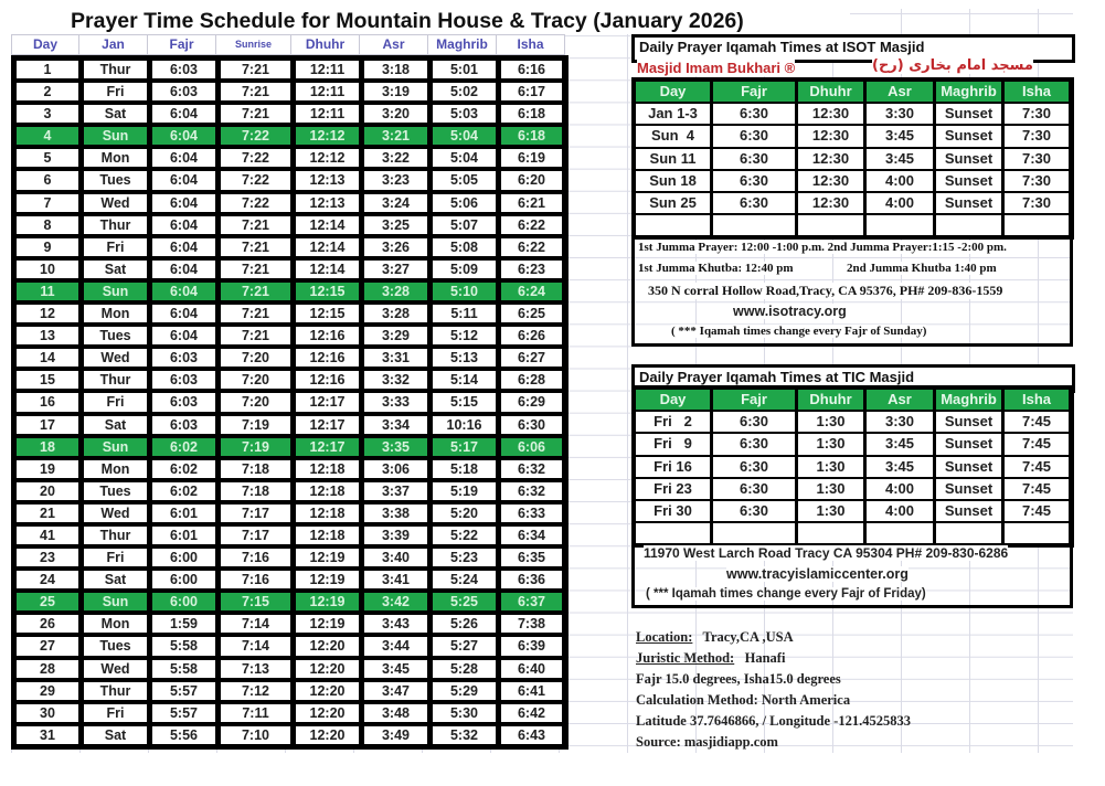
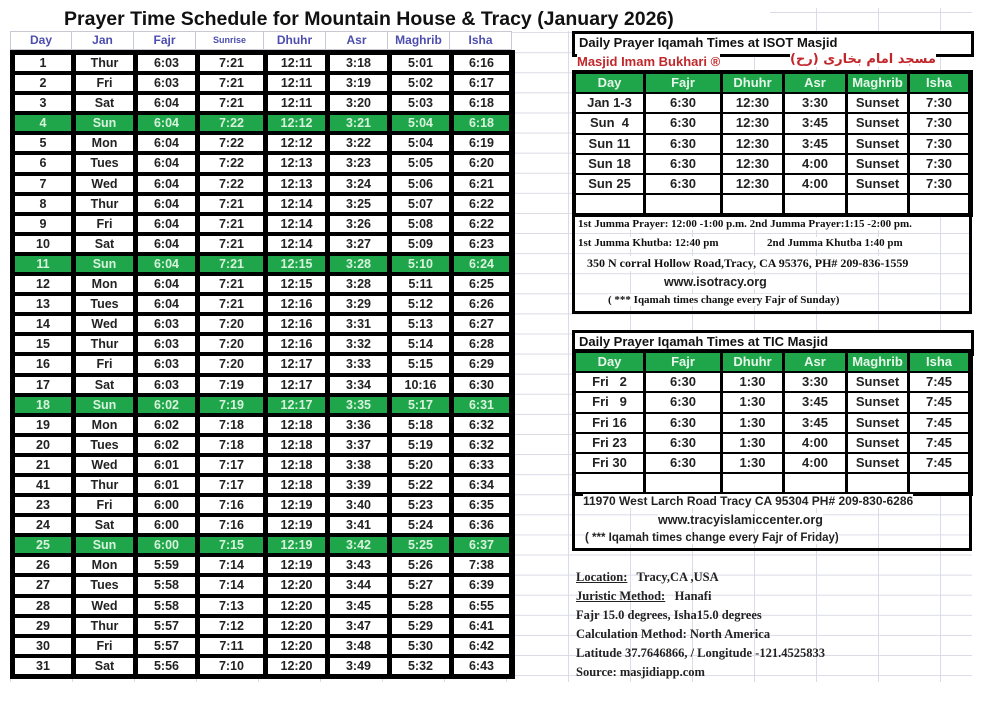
  Prayer Time Schedule for Mountain House & Tracy (January 2026)
  Day
  Jan
  Fajr
  Sunrise
  Dhuhr
  Asr
  Maghrib
  Isha
  1
  Thur
  6:03
  7:21
  12:11
  3:18
  5:01
  6:16
  2
  Fri
  6:03
  7:21
  12:11
  3:19
  5:02
  6:17
  3
  Sat
  6:04
  7:21
  12:11
  3:20
  5:03
  6:18
  4
  Sun
  6:04
  7:22
  12:12
  3:21
  5:04
  6:18
  5
  Mon
  6:04
  7:22
  12:12
  3:22
  5:04
  6:19
  6
  Tues
  6:04
  7:22
  12:13
  3:23
  5:05
  6:20
  7
  Wed
  6:04
  7:22
  12:13
  3:24
  5:06
  6:21
  8
  Thur
  6:04
  7:21
  12:14
  3:25
  5:07
  6:22
  9
  Fri
  6:04
  7:21
  12:14
  3:26
  5:08
  6:22
  10
  Sat
  6:04
  7:21
  12:14
  3:27
  5:09
  6:23
  11
  Sun
  6:04
  7:21
  12:15
  3:28
  5:10
  6:24
  12
  Mon
  6:04
  7:21
  12:15
  3:28
  5:11
  6:25
  13
  Tues
  6:04
  7:21
  12:16
  3:29
  5:12
  6:26
  14
  Wed
  6:03
  7:20
  12:16
  3:31
  5:13
  6:27
  15
  Thur
  6:03
  7:20
  12:16
  3:32
  5:14
  6:28
  16
  Fri
  6:03
  7:20
  12:17
  3:33
  5:15
  6:29
  17
  Sat
  6:03
  7:19
  12:17
  3:34
  10:16
  6:30
  18
  Sun
  6:02
  7:19
  12:17
  3:35
  5:17
- 6:06
+ 6:31
  19
  Mon
  6:02
  7:18
  12:18
- 3:06
+ 3:36
  5:18
  6:32
  20
  Tues
  6:02
  7:18
  12:18
  3:37
  5:19
  6:32
  21
  Wed
  6:01
  7:17
  12:18
  3:38
  5:20
  6:33
  41
  Thur
  6:01
  7:17
  12:18
  3:39
  5:22
  6:34
  23
  Fri
  6:00
  7:16
  12:19
  3:40
  5:23
  6:35
  24
  Sat
  6:00
  7:16
  12:19
  3:41
  5:24
  6:36
  25
  Sun
  6:00
  7:15
  12:19
  3:42
  5:25
  6:37
  26
  Mon
- 1:59
+ 5:59
  7:14
  12:19
  3:43
  5:26
  7:38
  27
  Tues
  5:58
  7:14
  12:20
  3:44
  5:27
  6:39
  28
  Wed
  5:58
  7:13
  12:20
  3:45
  5:28
- 6:40
+ 6:55
  29
  Thur
  5:57
  7:12
  12:20
  3:47
  5:29
  6:41
  30
  Fri
  5:57
  7:11
  12:20
  3:48
  5:30
  6:42
  31
  Sat
  5:56
  7:10
  12:20
  3:49
  5:32
  6:43
  Daily Prayer Iqamah Times at ISOT Masjid
  Masjid Imam Bukhari ®
  مسجد امام بخاری (رح)
  Day
  Fajr
  Dhuhr
  Asr
  Maghrib
  Isha
  Jan 1-3
  6:30
  12:30
  3:30
  Sunset
  7:30
  Sun 4
  6:30
  12:30
  3:45
  Sunset
  7:30
  Sun 11
  6:30
  12:30
  3:45
  Sunset
  7:30
  Sun 18
  6:30
  12:30
  4:00
  Sunset
  7:30
  Sun 25
  6:30
  12:30
  4:00
  Sunset
  7:30
  1st Jumma Prayer: 12:00 -1:00 p.m. 2nd Jumma Prayer:1:15 -2:00 pm.
  1st Jumma Khutba: 12:40 pm
  2nd Jumma Khutba 1:40 pm
  350 N corral Hollow Road,Tracy, CA 95376, PH# 209-836-1559
  www.isotracy.org
  ( *** Iqamah times change every Fajr of Sunday)
  Daily Prayer Iqamah Times at TIC Masjid
  Day
  Fajr
  Dhuhr
  Asr
  Maghrib
  Isha
  Fri 2
  6:30
  1:30
  3:30
  Sunset
  7:45
  Fri 9
  6:30
  1:30
  3:45
  Sunset
  7:45
  Fri 16
  6:30
  1:30
  3:45
  Sunset
  7:45
  Fri 23
  6:30
  1:30
  4:00
  Sunset
  7:45
  Fri 30
  6:30
  1:30
  4:00
  Sunset
  7:45
  11970 West Larch Road Tracy CA 95304 PH# 209-830-6286
  www.tracyislamiccenter.org
  ( *** Iqamah times change every Fajr of Friday)
  Location: Tracy,CA ,USA
  Juristic Method: Hanafi
  Fajr 15.0 degrees, Isha15.0 degrees
  Calculation Method: North America
  Latitude 37.7646866, / Longitude -121.4525833
  Source: masjidiapp.com
